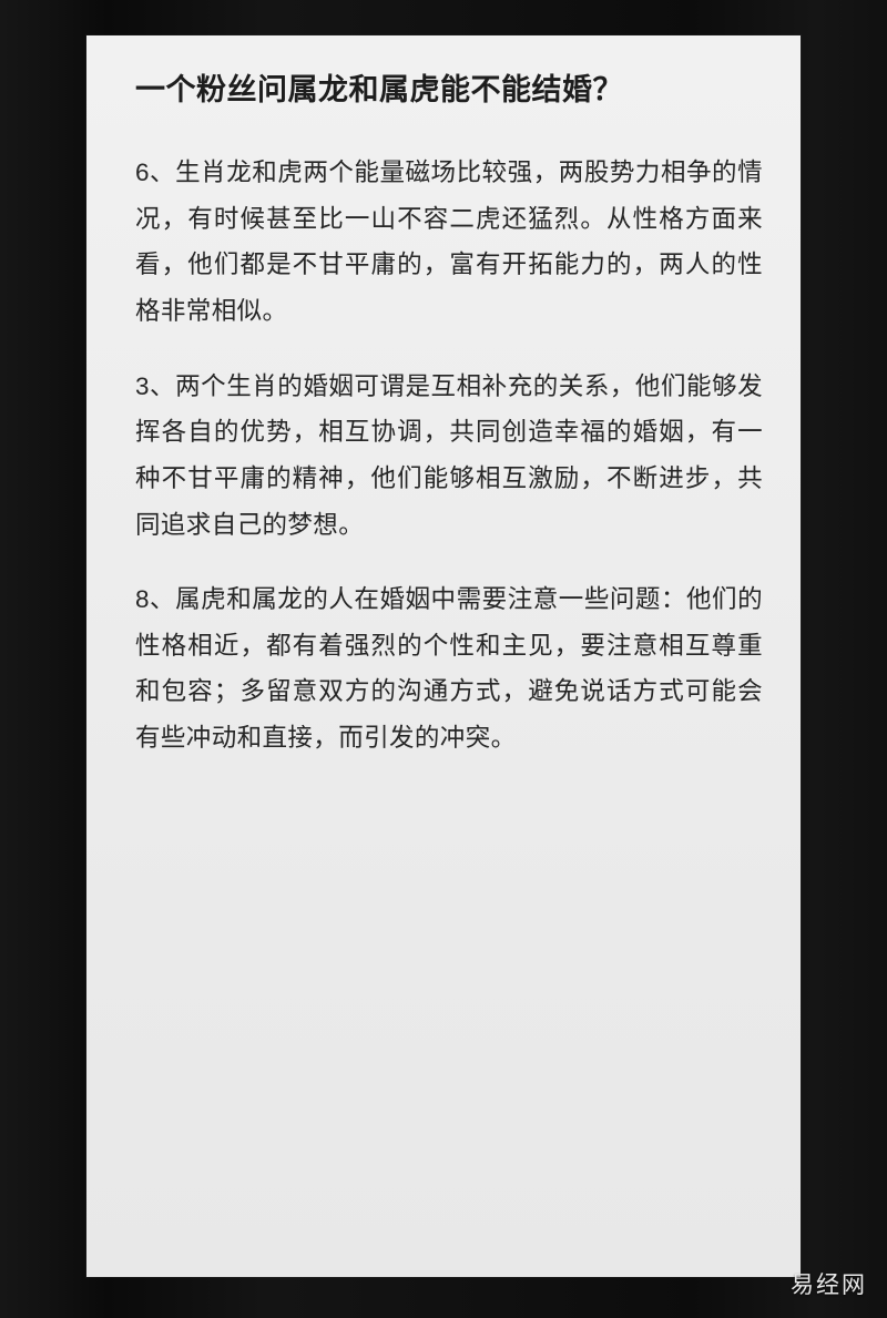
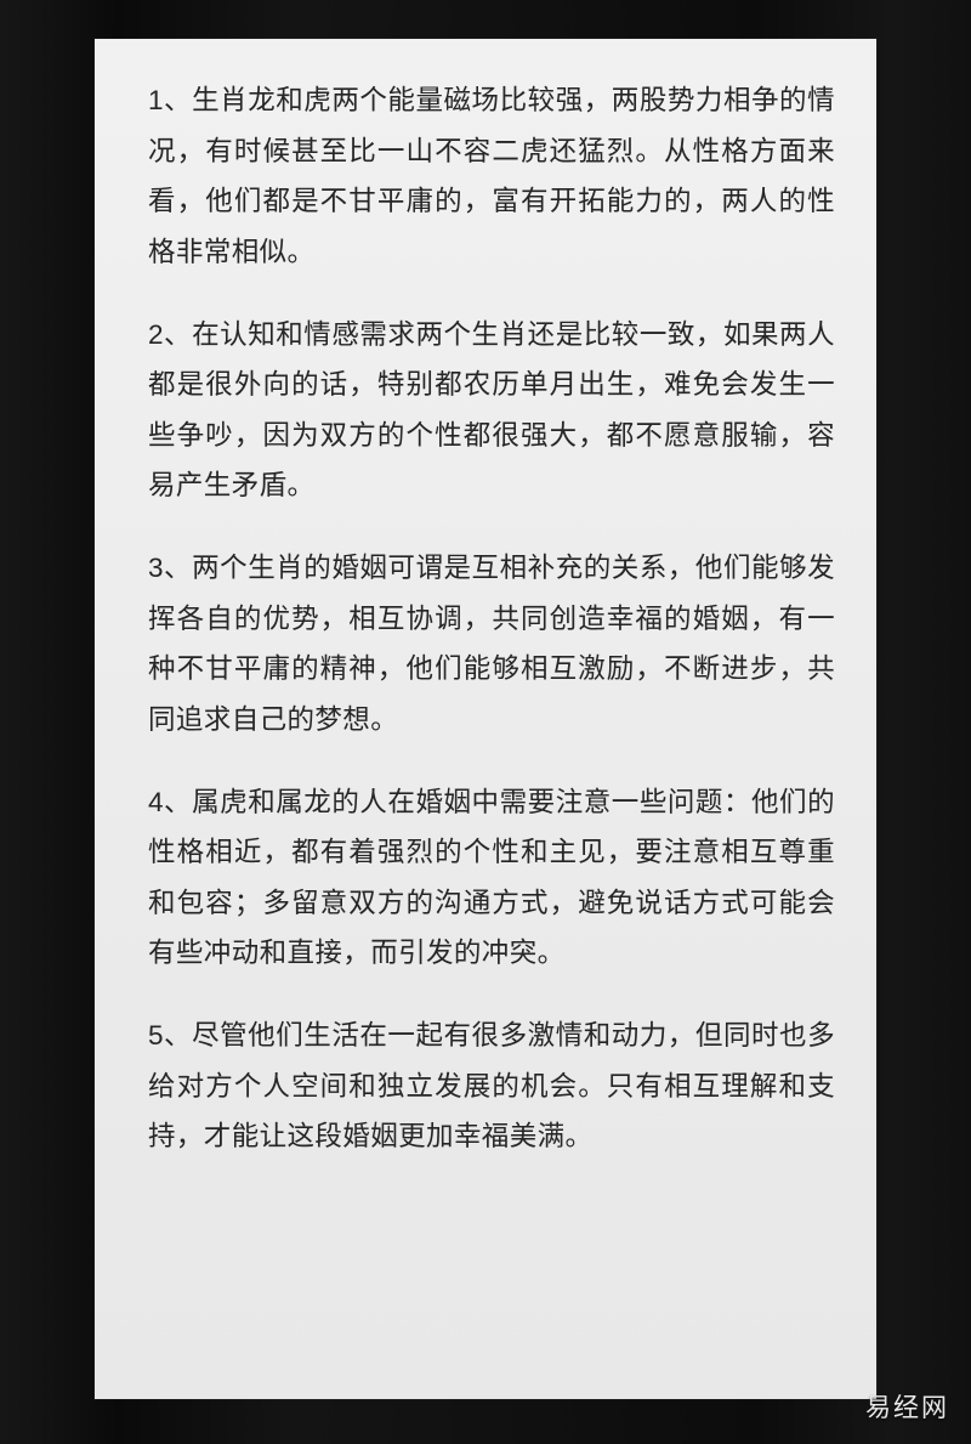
- 一个粉丝问属龙和属虎能不能结婚？
- 6、生肖龙和虎两个能量磁场比较强，两股势力相争的情况，有时候甚至比一山不容二虎还猛烈。从性格方面来看，他们都是不甘平庸的，富有开拓能力的，两人的性格非常相似。
+ 1、生肖龙和虎两个能量磁场比较强，两股势力相争的情况，有时候甚至比一山不容二虎还猛烈。从性格方面来看，他们都是不甘平庸的，富有开拓能力的，两人的性格非常相似。
+ 2、在认知和情感需求两个生肖还是比较一致，如果两人都是很外向的话，特别都农历单月出生，难免会发生一些争吵，因为双方的个性都很强大，都不愿意服输，容易产生矛盾。
  3、两个生肖的婚姻可谓是互相补充的关系，他们能够发挥各自的优势，相互协调，共同创造幸福的婚姻，有一种不甘平庸的精神，他们能够相互激励，不断进步，共同追求自己的梦想。
- 8、属虎和属龙的人在婚姻中需要注意一些问题：他们的性格相近，都有着强烈的个性和主见，要注意相互尊重和包容；多留意双方的沟通方式，避免说话方式可能会有些冲动和直接，而引发的冲突。
+ 4、属虎和属龙的人在婚姻中需要注意一些问题：他们的性格相近，都有着强烈的个性和主见，要注意相互尊重和包容；多留意双方的沟通方式，避免说话方式可能会有些冲动和直接，而引发的冲突。
+ 5、尽管他们生活在一起有很多激情和动力，但同时也多给对方个人空间和独立发展的机会。只有相互理解和支持，才能让这段婚姻更加幸福美满。
  易经网
